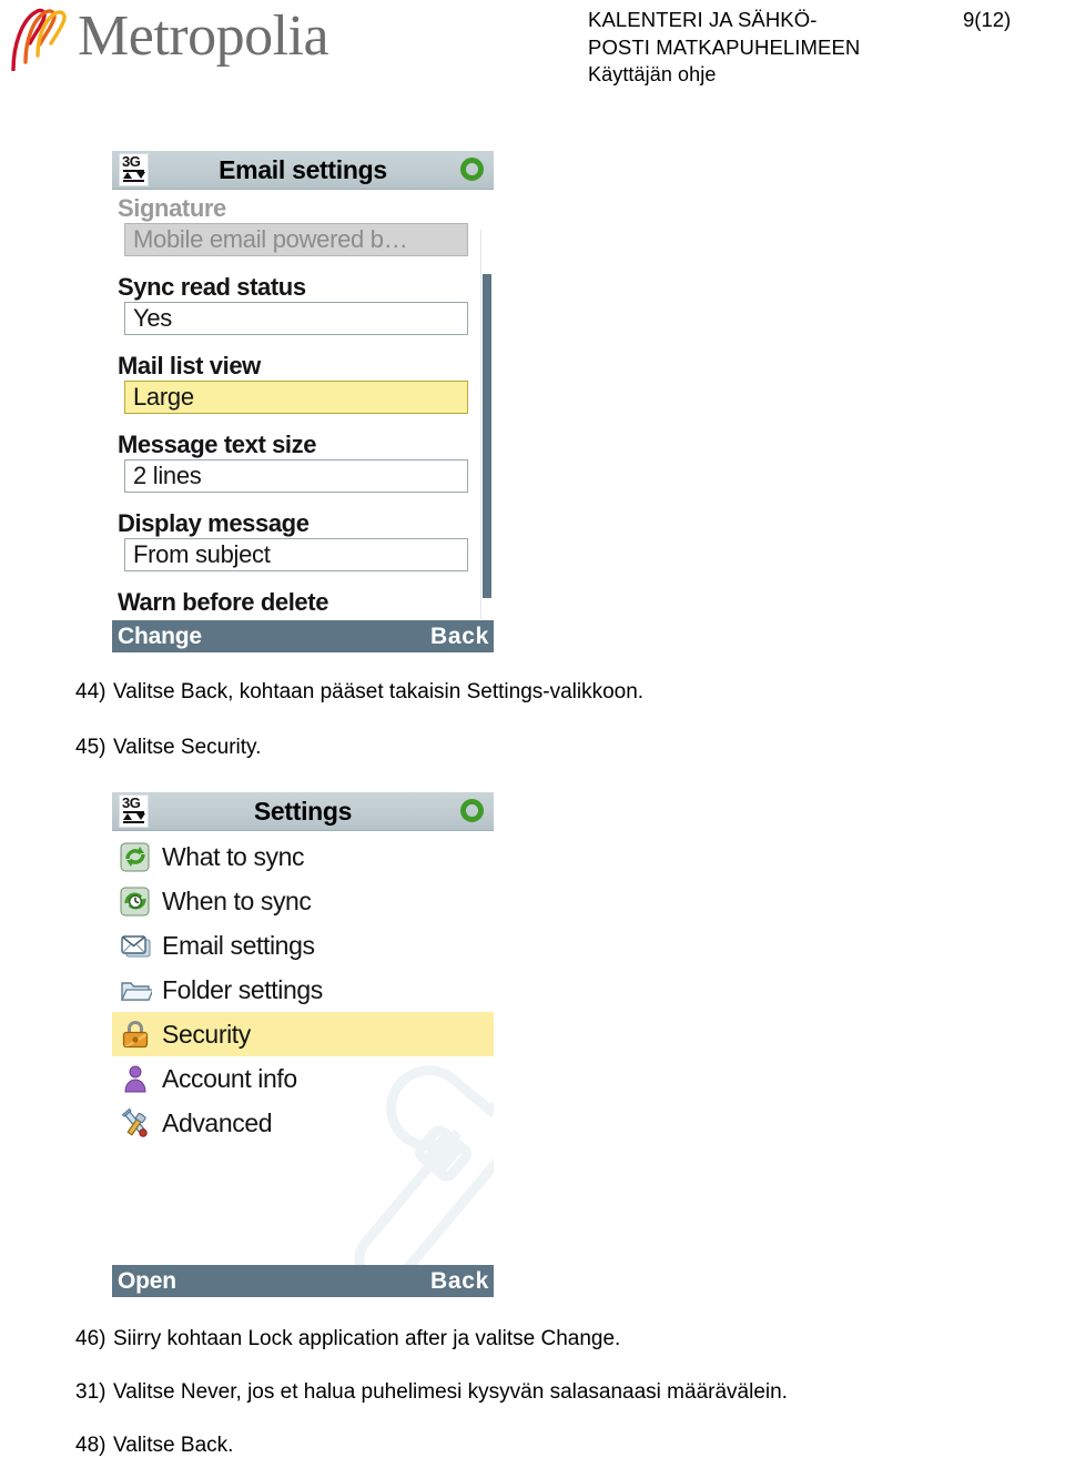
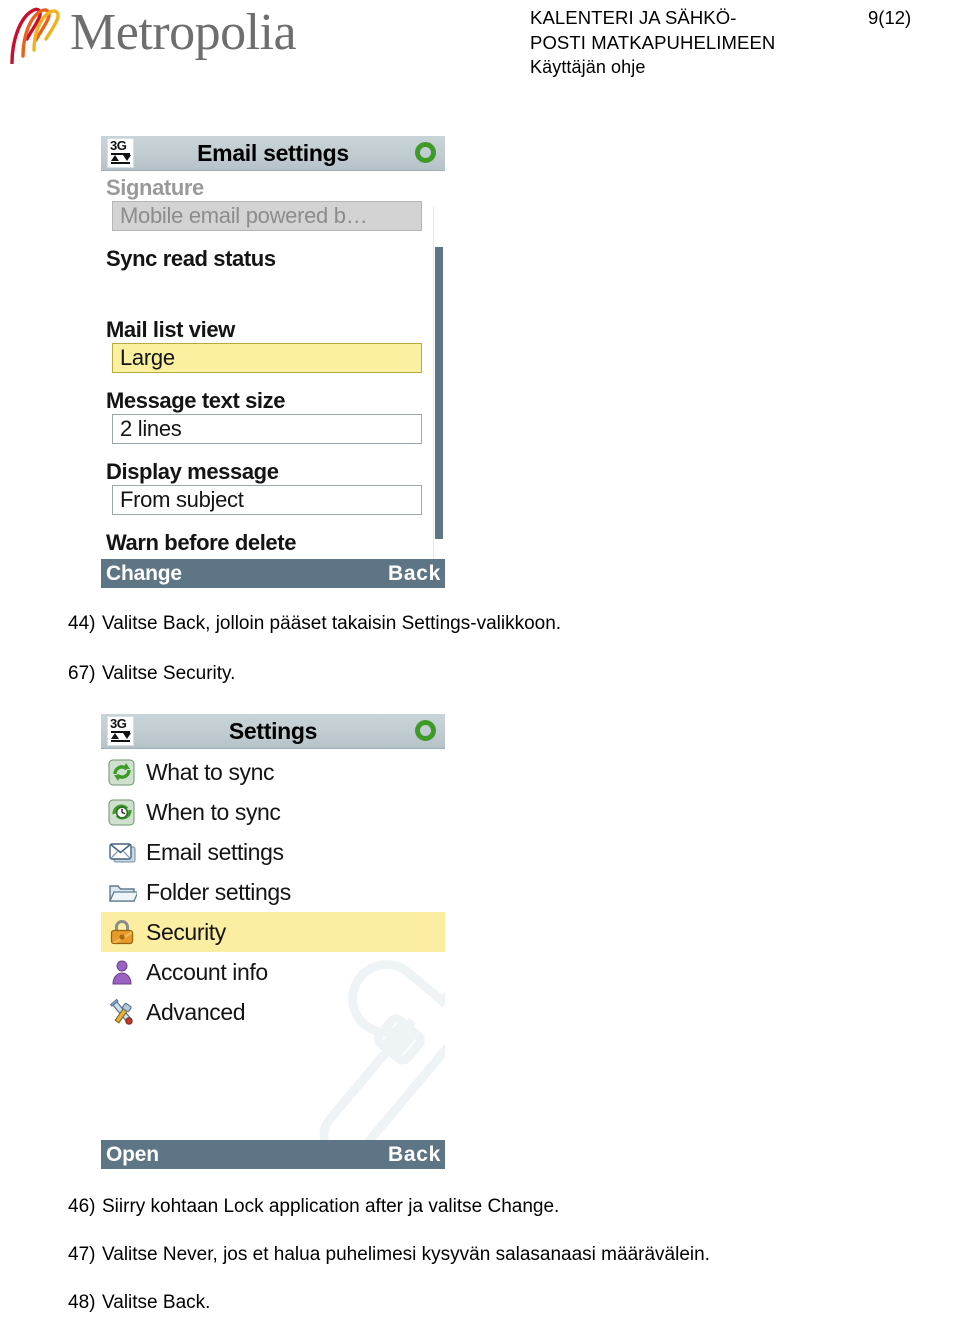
  Metropolia
  KALENTERI JA SÄHKÖ-
  POSTI MATKAPUHELIMEEN
  Käyttäjän ohje
  9(12)
  3G
  Email settings
  Signature
  Mobile email powered b…
  Sync read status
- Yes
  Mail list view
  Large
  Message text size
  2 lines
  Display message
  From subject
  Warn before delete
  Change
  Back
- 44) Valitse Back, kohtaan pääset takaisin Settings-valikkoon.
+ 44) Valitse Back, jolloin pääset takaisin Settings-valikkoon.
- 45) Valitse Security.
+ 67) Valitse Security.
  3G
  Settings
  What to sync
  When to sync
  Email settings
  Folder settings
  Security
  Account info
  Advanced
  Open
  Back
  46) Siirry kohtaan Lock application after ja valitse Change.
- 31) Valitse Never, jos et halua puhelimesi kysyvän salasanaasi määrävälein.
+ 47) Valitse Never, jos et halua puhelimesi kysyvän salasanaasi määrävälein.
  48) Valitse Back.
